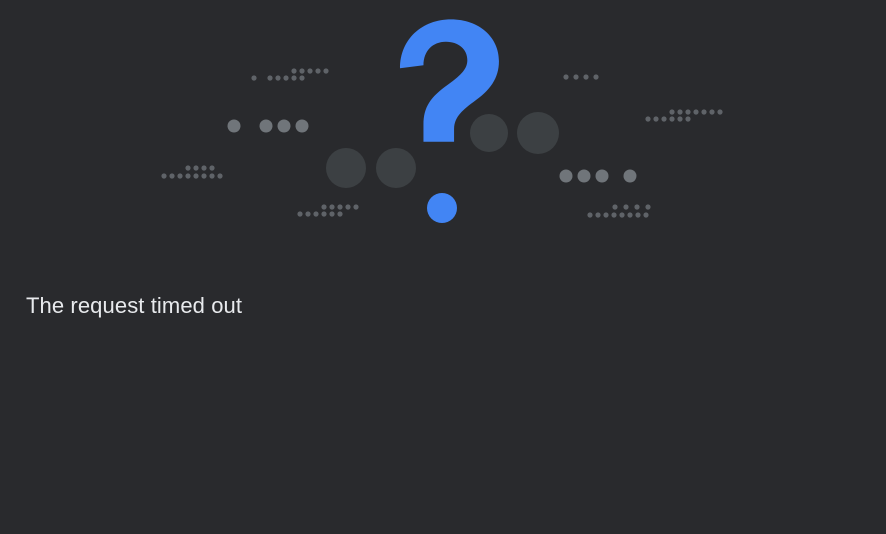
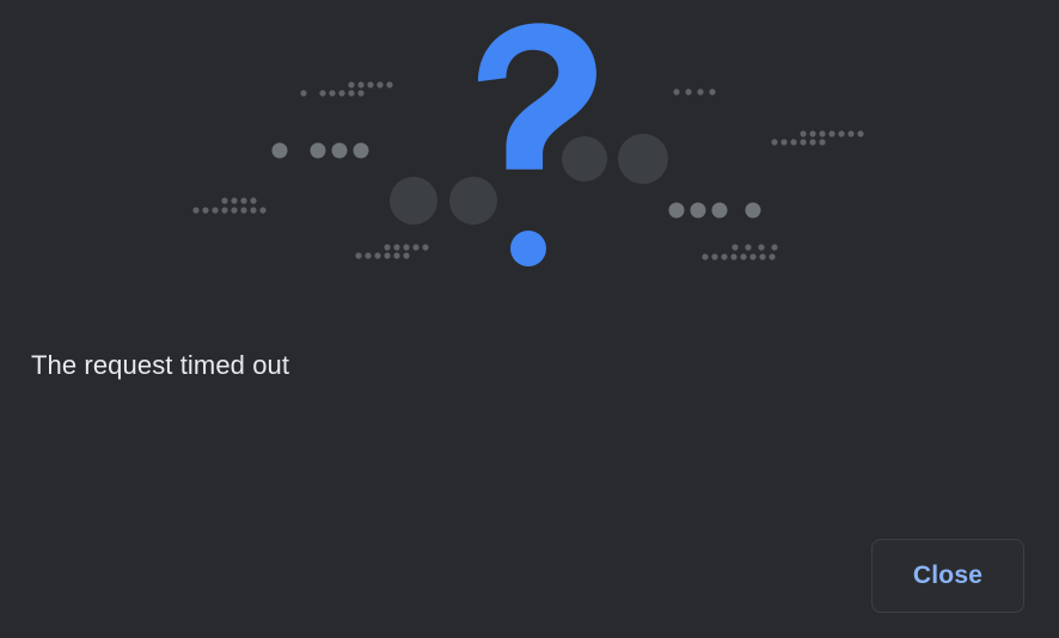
  The request timed out
+ Close
